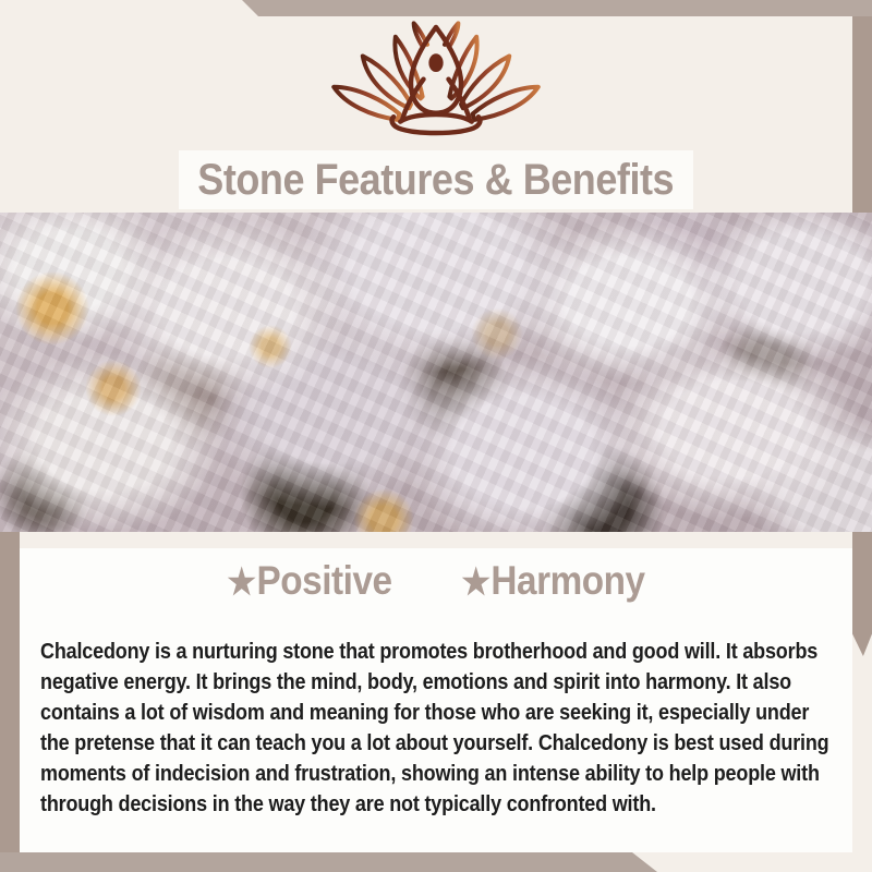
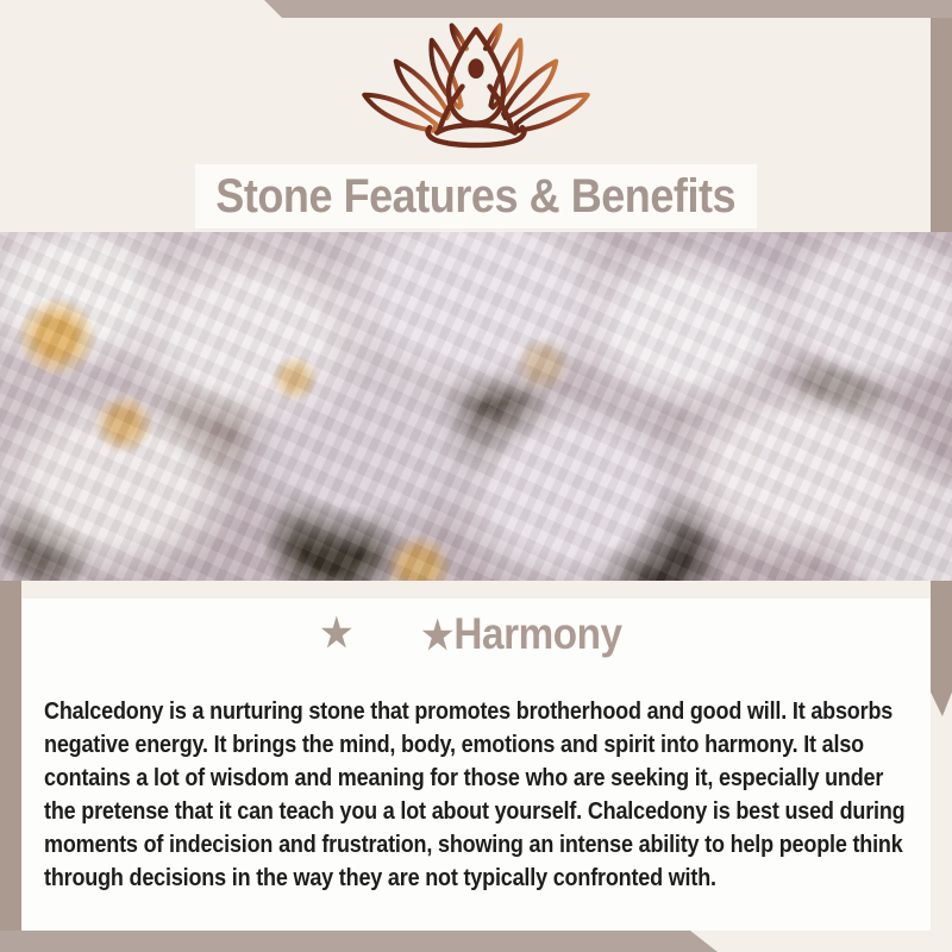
  Stone Features & Benefits
  ★
- Positive
  ★
  Harmony
- Chalcedony is a nurturing stone that promotes brotherhood and good will. It absorbs negative energy. It brings the mind, body, emotions and spirit into harmony. It also contains a lot of wisdom and meaning for those who are seeking it, especially under the pretense that it can teach you a lot about yourself. Chalcedony is best used during moments of indecision and frustration, showing an intense ability to help people with through decisions in the way they are not typically confronted with.
+ Chalcedony is a nurturing stone that promotes brotherhood and good will. It absorbs negative energy. It brings the mind, body, emotions and spirit into harmony. It also contains a lot of wisdom and meaning for those who are seeking it, especially under the pretense that it can teach you a lot about yourself. Chalcedony is best used during moments of indecision and frustration, showing an intense ability to help people think through decisions in the way they are not typically confronted with.
